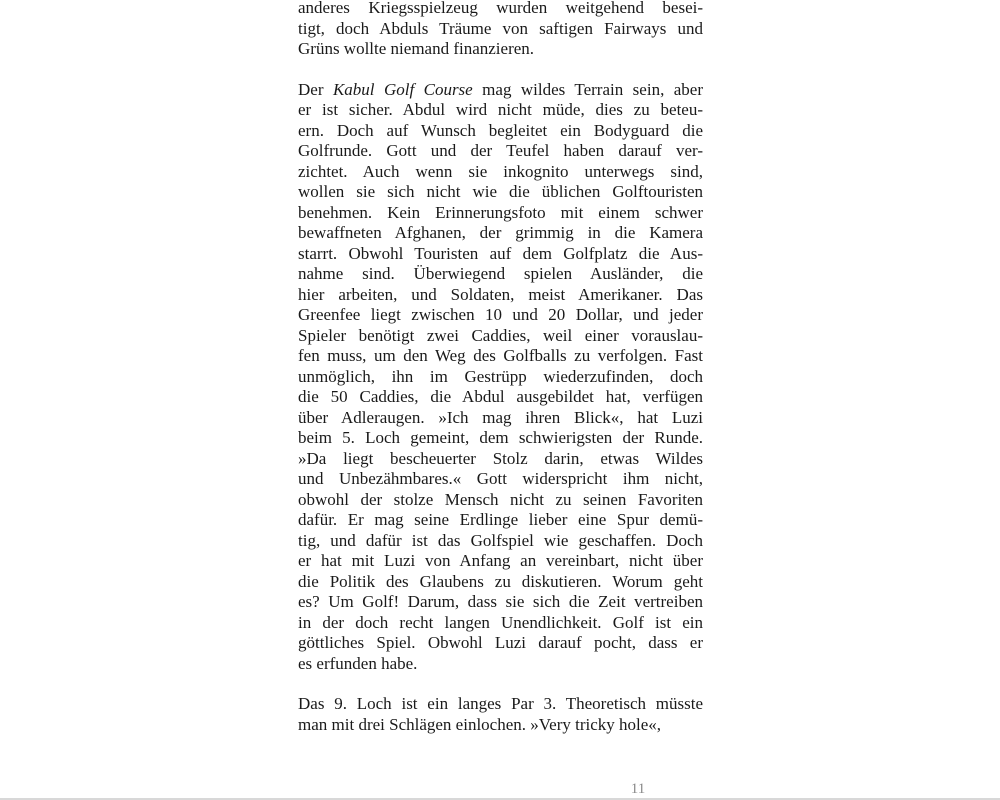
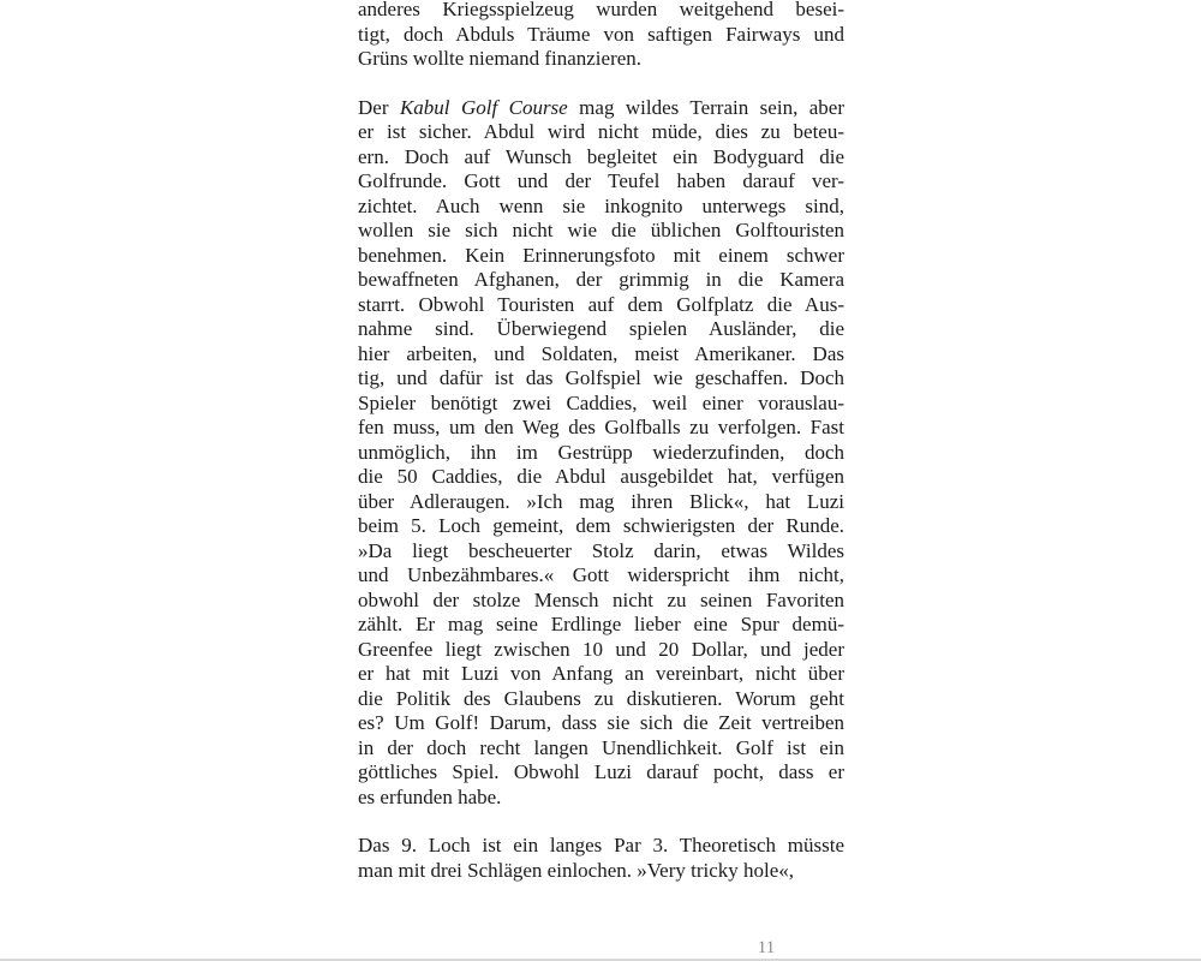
  anderes Kriegsspielzeug wurden weitgehend besei-
  tigt, doch Abduls Träume von saftigen Fairways und
  Grüns wollte niemand finanzieren.
  Der Kabul Golf Course mag wildes Terrain sein, aber
  er ist sicher. Abdul wird nicht müde, dies zu beteu-
  ern. Doch auf Wunsch begleitet ein Bodyguard die
  Golfrunde. Gott und der Teufel haben darauf ver-
  zichtet. Auch wenn sie inkognito unterwegs sind,
  wollen sie sich nicht wie die üblichen Golftouristen
  benehmen. Kein Erinnerungsfoto mit einem schwer
  bewaffneten Afghanen, der grimmig in die Kamera
  starrt. Obwohl Touristen auf dem Golfplatz die Aus-
  nahme sind. Überwiegend spielen Ausländer, die
  hier arbeiten, und Soldaten, meist Amerikaner. Das
- Greenfee liegt zwischen 10 und 20 Dollar, und jeder
+ tig, und dafür ist das Golfspiel wie geschaffen. Doch
  Spieler benötigt zwei Caddies, weil einer vorauslau-
  fen muss, um den Weg des Golfballs zu verfolgen. Fast
  unmöglich, ihn im Gestrüpp wiederzufinden, doch
  die 50 Caddies, die Abdul ausgebildet hat, verfügen
  über Adleraugen. »Ich mag ihren Blick«, hat Luzi
  beim 5. Loch gemeint, dem schwierigsten der Runde.
  »Da liegt bescheuerter Stolz darin, etwas Wildes
  und Unbezähmbares.« Gott widerspricht ihm nicht,
  obwohl der stolze Mensch nicht zu seinen Favoriten
- dafür. Er mag seine Erdlinge lieber eine Spur demü-
+ zählt. Er mag seine Erdlinge lieber eine Spur demü-
- tig, und dafür ist das Golfspiel wie geschaffen. Doch
+ Greenfee liegt zwischen 10 und 20 Dollar, und jeder
  er hat mit Luzi von Anfang an vereinbart, nicht über
  die Politik des Glaubens zu diskutieren. Worum geht
  es? Um Golf! Darum, dass sie sich die Zeit vertreiben
  in der doch recht langen Unendlichkeit. Golf ist ein
  göttliches Spiel. Obwohl Luzi darauf pocht, dass er
  es erfunden habe.
  Das 9. Loch ist ein langes Par 3. Theoretisch müsste
  man mit drei Schlägen einlochen. »Very tricky hole«,
  11
